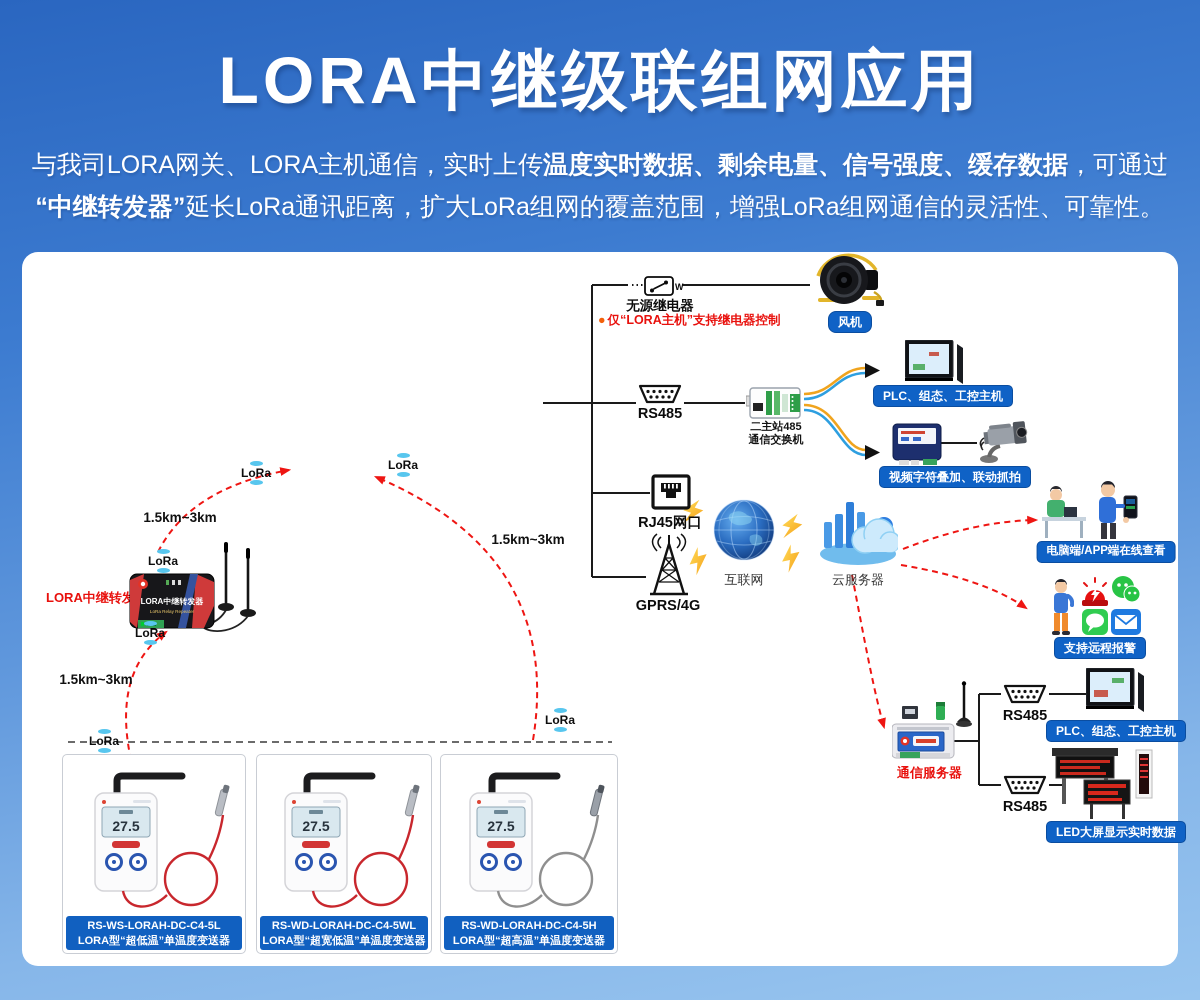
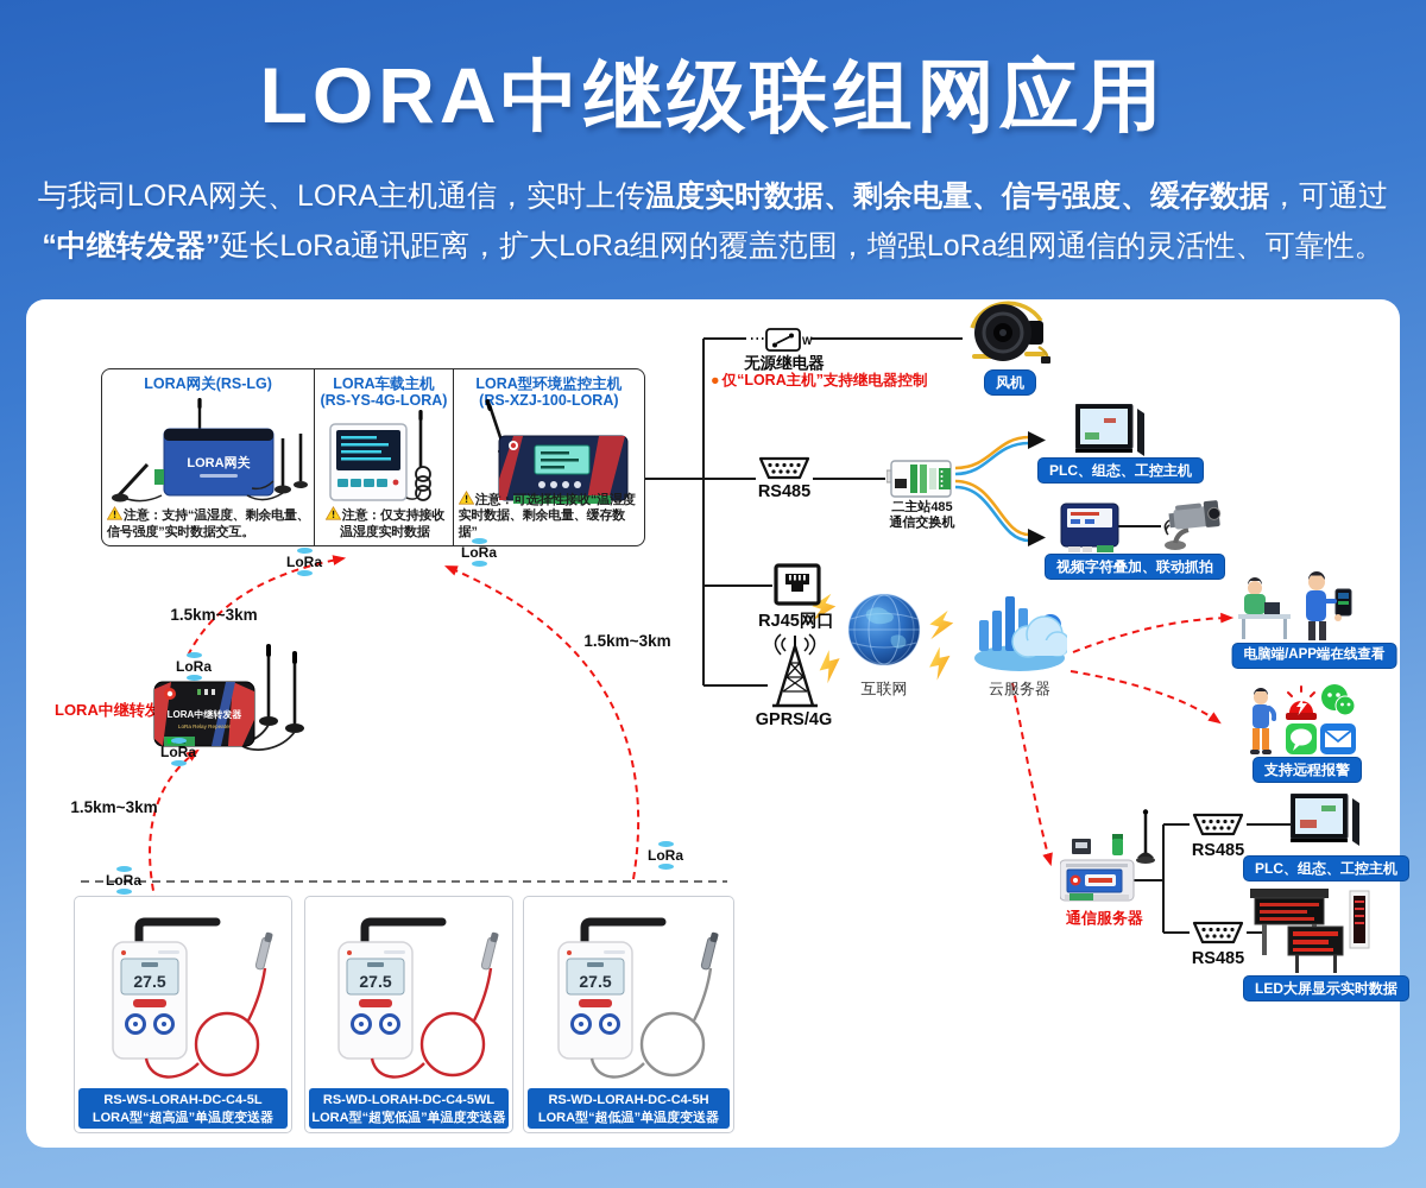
  LORA中继级联组网应用
  与我司LORA网关、LORA主机通信，实时上传温度实时数据、剩余电量、信号强度、缓存数据，可通过
  “中继转发器”延长LoRa通讯距离，扩大LoRa组网的覆盖范围，增强LoRa组网通信的灵活性、可靠性。
+ LORA网关(RS-LG)
+ LORA网关
+ 注意：支持“温湿度、剩余电量、信号强度”实时数据交互。
+ LORA车载主机
+ (RS-YS-4G-LORA)
+ 注意：仅支持接收温湿度实时数据
+ LORA型环境监控主机
+ (RS-XZJ-100-LORA)
+ 注意：可选择性接收“温湿度实时数据、剩余电量、缓存数据”
  W
  无源继电器
  ● 仅“LORA主机”支持继电器控制
  风机
  RS485
  二主站485
  通信交换机
  PLC、组态、工控主机
  视频字符叠加、联动抓拍
  RJ45网口
  GPRS/4G
  互联网
  云服务器
  电脑端/APP端在线查看
  支持远程报警
  通信服务器
  RS485
  PLC、组态、工控主机
  RS485
  LED大屏显示实时数据
  LORA中继转发
  LORA中继转发器
  1.5km~3km
  1.5km~3km
  1.5km~3km
  LoRa
  LoRa
  LoRa
  LoRa
  LoRa
  LoRa
  27.5
  RS-WS-LORAH-DC-C4-5L
- LORA型“超低温”单温度变送器
+ LORA型“超高温”单温度变送器
  27.5
  RS-WD-LORAH-DC-C4-5WL
  LORA型“超宽低温”单温度变送器
  27.5
  RS-WD-LORAH-DC-C4-5H
- LORA型“超高温”单温度变送器
+ LORA型“超低温”单温度变送器
